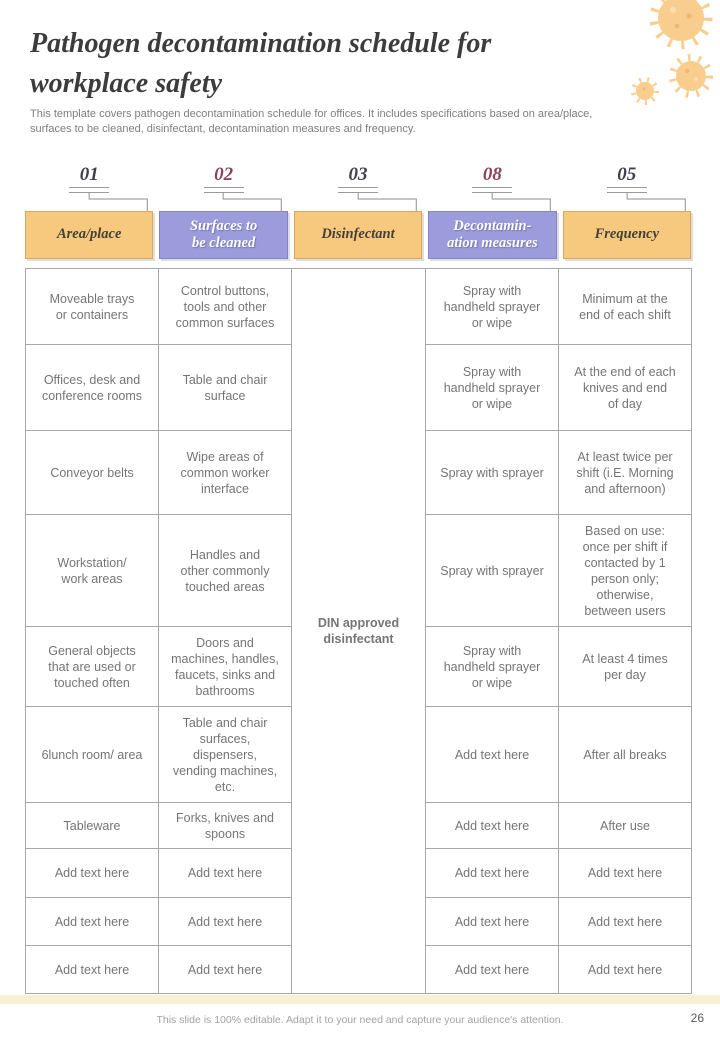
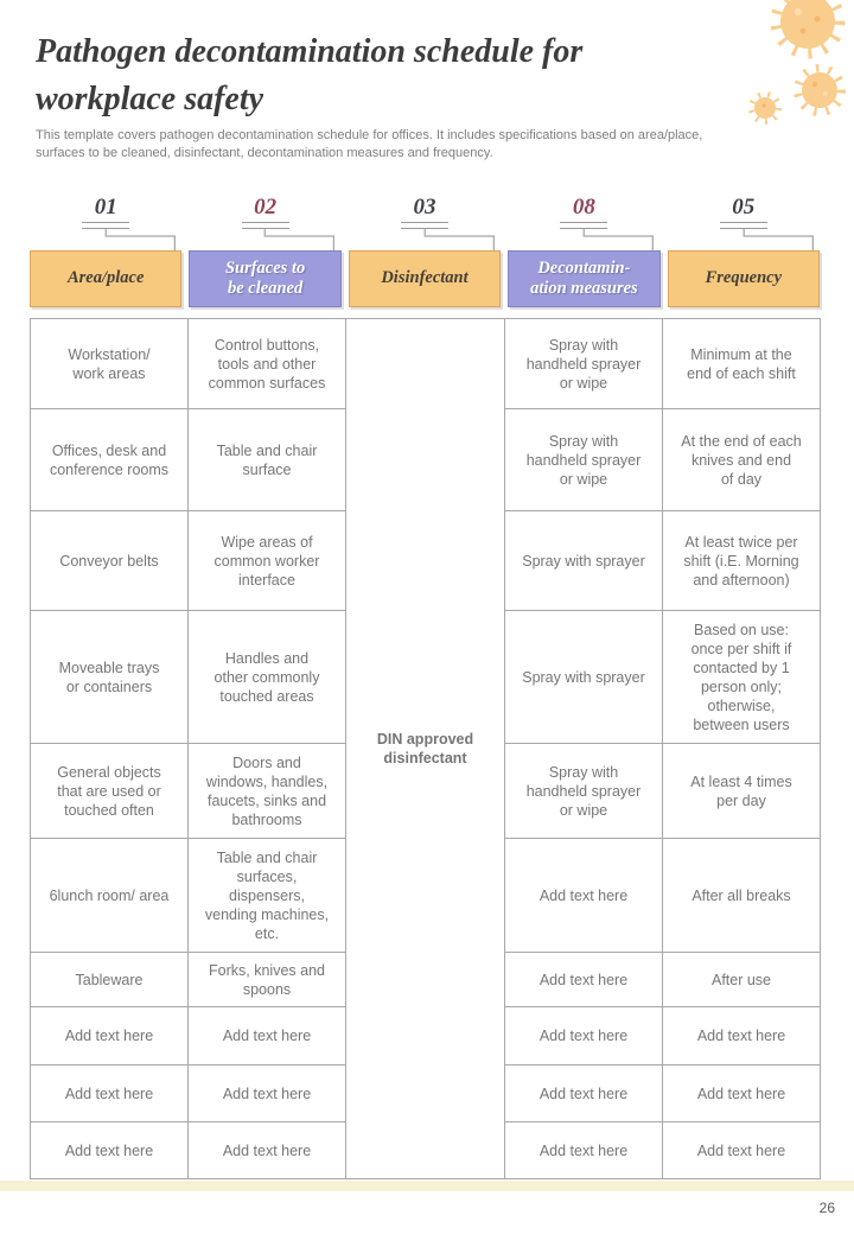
  Pathogen decontamination schedule for
  workplace safety
  This template covers pathogen decontamination schedule for offices. It includes specifications based on area/place,
  surfaces to be cleaned, disinfectant, decontamination measures and frequency.
  01
  Area/place
  02
  Surfaces to
  be cleaned
  03
  Disinfectant
  08
  Decontamin-
  ation measures
  05
  Frequency
- Moveable trays or containers	Control buttons, tools and other common surfaces	DIN approved disinfectant	Spray with handheld sprayer or wipe	Minimum at the end of each shift
+ Workstation/ work areas	Control buttons, tools and other common surfaces	DIN approved disinfectant	Spray with handheld sprayer or wipe	Minimum at the end of each shift
  Offices, desk and conference rooms	Table and chair surface	Spray with handheld sprayer or wipe	At the end of each knives and end of day
  Conveyor belts	Wipe areas of common worker interface	Spray with sprayer	At least twice per shift (i.E. Morning and afternoon)
- Workstation/ work areas	Handles and other commonly touched areas	Spray with sprayer	Based on use: once per shift if contacted by 1 person only; otherwise, between users
+ Moveable trays or containers	Handles and other commonly touched areas	Spray with sprayer	Based on use: once per shift if contacted by 1 person only; otherwise, between users
- General objects that are used or touched often	Doors and machines, handles, faucets, sinks and bathrooms	Spray with handheld sprayer or wipe	At least 4 times per day
+ General objects that are used or touched often	Doors and windows, handles, faucets, sinks and bathrooms	Spray with handheld sprayer or wipe	At least 4 times per day
  6lunch room/ area	Table and chair surfaces, dispensers, vending machines, etc.	Add text here	After all breaks
  Tableware	Forks, knives and spoons	Add text here	After use
  Add text here	Add text here	Add text here	Add text here
  Add text here	Add text here	Add text here	Add text here
  Add text here	Add text here	Add text here	Add text here
- This slide is 100% editable. Adapt it to your need and capture your audience's attention.
  26
